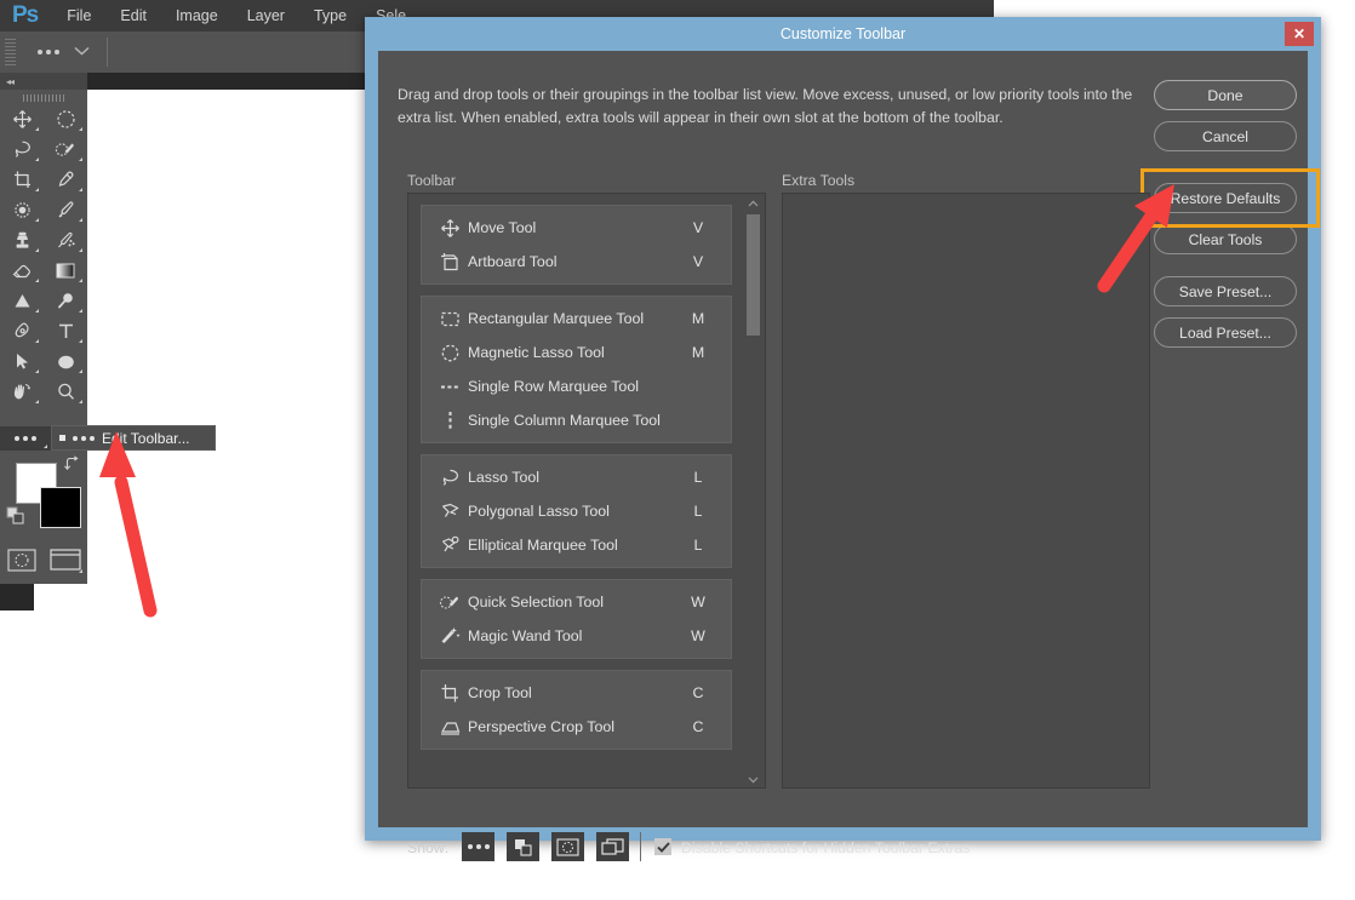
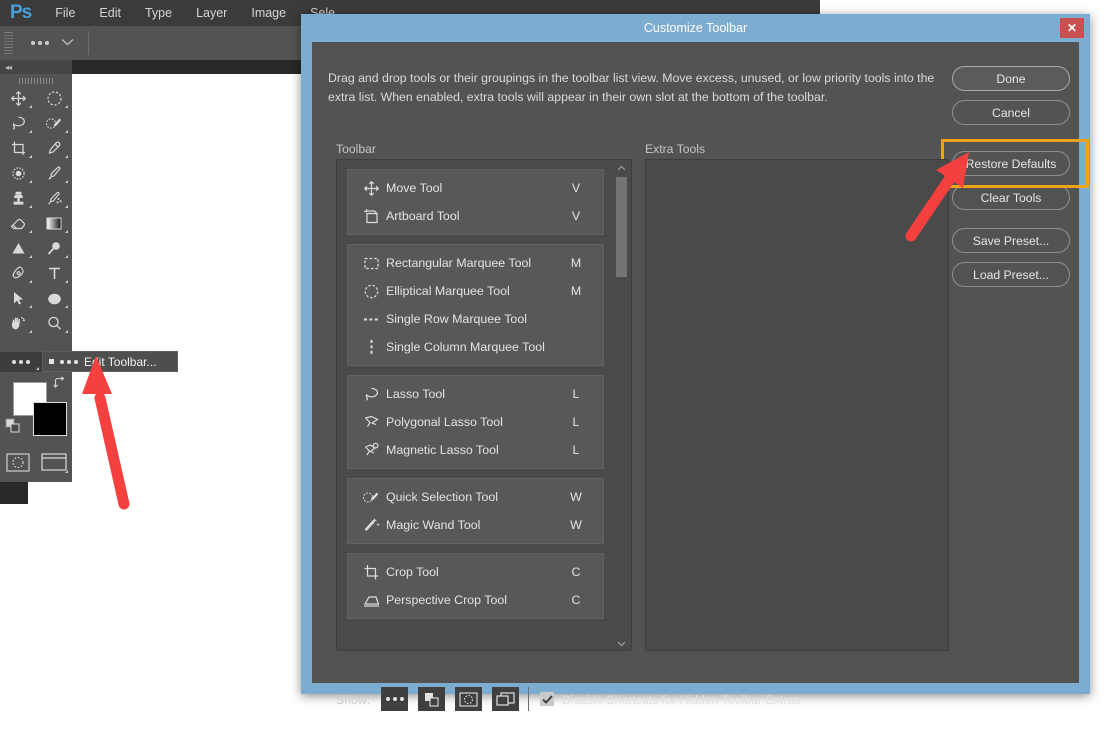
  Ps
  File
  Edit
- Image
+ Type
  Layer
- Type
+ Image
  Sele
  ◂◂
  Eit Toolbar...
  Customize Toolbar
  ✕
  Drag and drop tools or their groupings in the toolbar list view. Move excess, unused, or low priority tools into the extra list. When enabled, extra tools will appear in their own slot at the bottom of the toolbar.
  Done
  Cancel
  Restore Defaults
  Clear Tools
  Save Preset...
  Load Preset...
  Toolbar
  Extra Tools
  Move Tool
  V
  Artboard Tool
  V
  Rectangular Marquee Tool
  M
- Magnetic Lasso Tool
+ Elliptical Marquee Tool
  M
  Single Row Marquee Tool
  Single Column Marquee Tool
  Lasso Tool
  L
  Polygonal Lasso Tool
  L
- Elliptical Marquee Tool
+ Magnetic Lasso Tool
  L
  Quick Selection Tool
  W
  Magic Wand Tool
  W
  Crop Tool
  C
  Perspective Crop Tool
  C
  Show:
  Disable Shortcuts for Hidden Toolbar Extras
